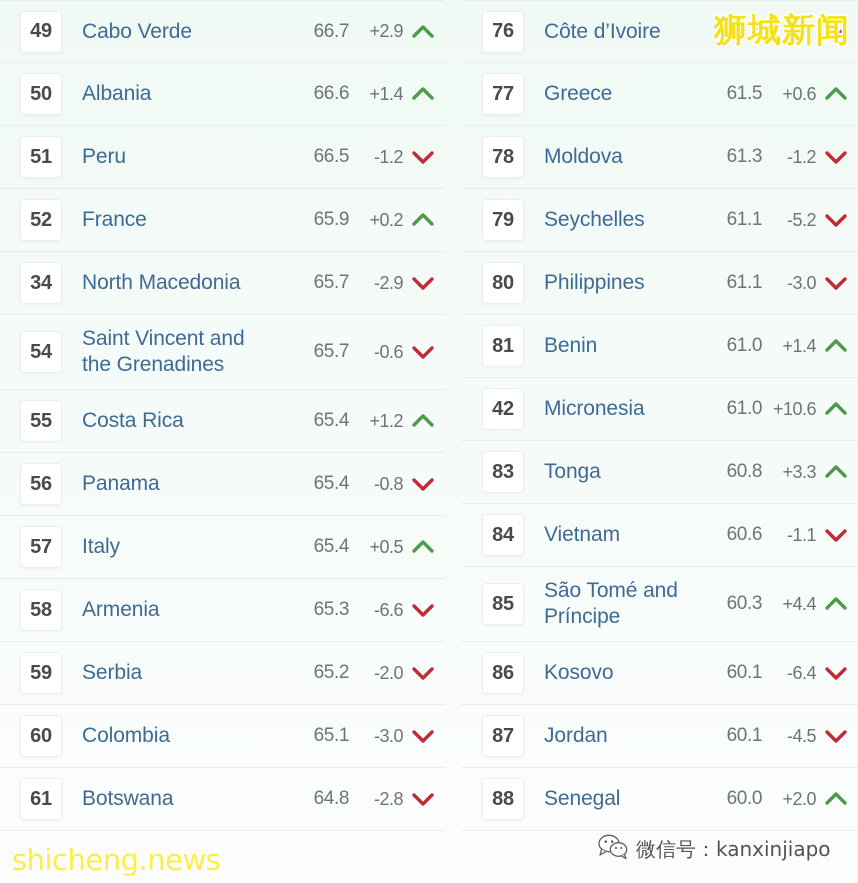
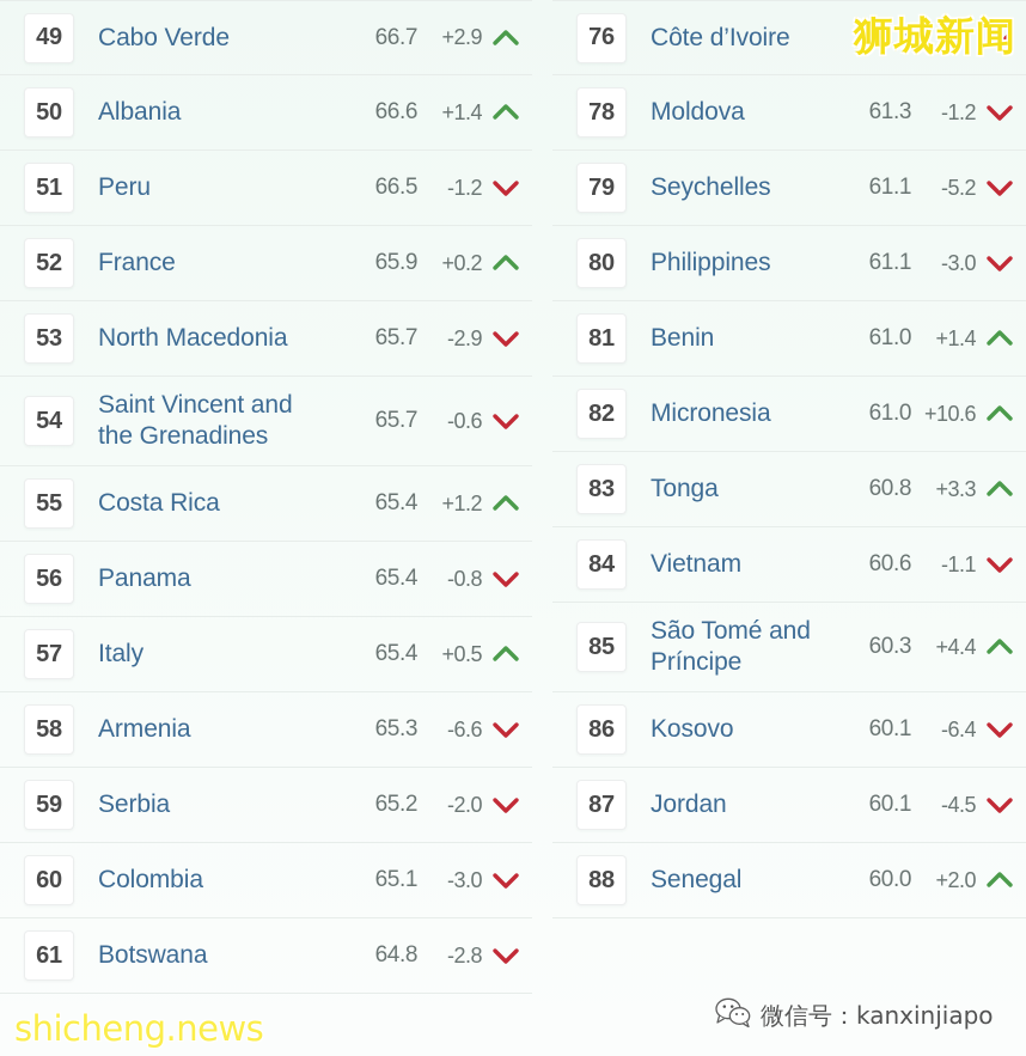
  49
  Cabo Verde
  66.7
  +2.9
  50
  Albania
  66.6
  +1.4
  51
  Peru
  66.5
  -1.2
  52
  France
  65.9
  +0.2
- 34
+ 53
  North Macedonia
  65.7
  -2.9
  54
  Saint Vincent and the Grenadines
  65.7
  -0.6
  55
  Costa Rica
  65.4
  +1.2
  56
  Panama
  65.4
  -0.8
  57
  Italy
  65.4
  +0.5
  58
  Armenia
  65.3
  -6.6
  59
  Serbia
  65.2
  -2.0
  60
  Colombia
  65.1
  -3.0
  61
  Botswana
  64.8
  -2.8
  76
  Côte d’Ivoire
  61.6
- 77
- Greece
- 61.5
- +0.6
  78
  Moldova
  61.3
  -1.2
  79
  Seychelles
  61.1
  -5.2
  80
  Philippines
  61.1
  -3.0
  81
  Benin
  61.0
  +1.4
- 42
+ 82
  Micronesia
  61.0
  +10.6
  83
  Tonga
  60.8
  +3.3
  84
  Vietnam
  60.6
  -1.1
  85
  São Tomé and Príncipe
  60.3
  +4.4
  86
  Kosovo
  60.1
  -6.4
  87
  Jordan
  60.1
  -4.5
  88
  Senegal
  60.0
  +2.0
  狮城新闻
  shicheng.news
  微信号：kanxinjiapo
